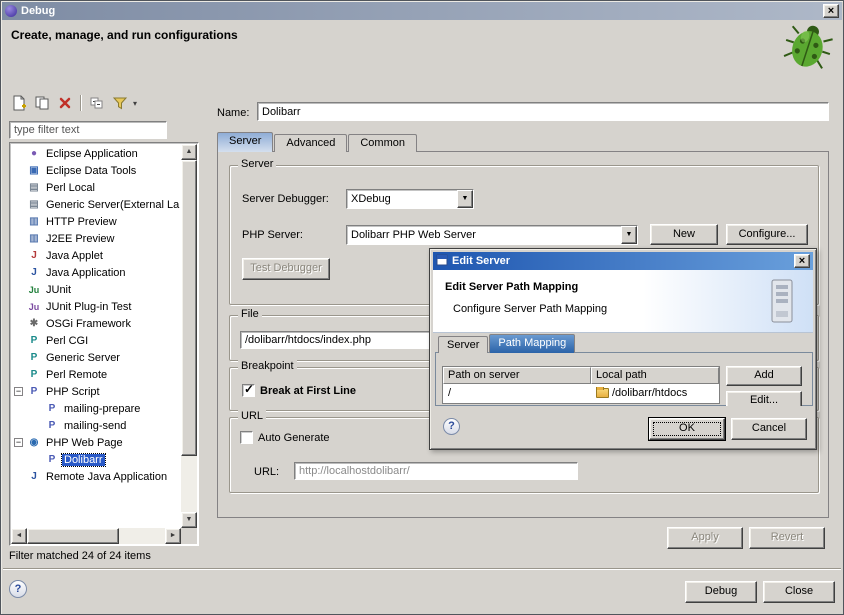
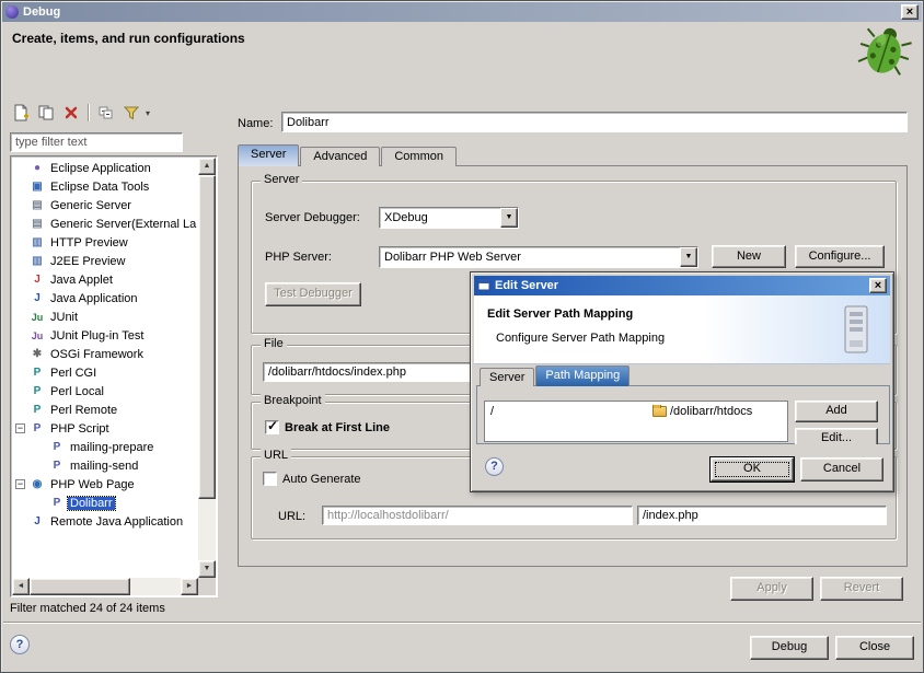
  Debug
  ×
- Create, manage, and run configurations
+ Create, items, and run configurations
  ▾
  type filter text
  ●
  Eclipse Application
  ▣
  Eclipse Data Tools
  ▤
- Perl Local
+ Generic Server
  ▤
  Generic Server(External La
  ▥
  HTTP Preview
  ▥
  J2EE Preview
  J
  Java Applet
  J
  Java Application
  Ju
  JUnit
  Ju
  JUnit Plug-in Test
  ✱
  OSGi Framework
  P
  Perl CGI
  P
- Generic Server
+ Perl Local
  P
  Perl Remote
  −
  P
  PHP Script
  P
  mailing-prepare
  P
  mailing-send
  −
  ◉
  PHP Web Page
  P
  Dolibarr
  J
  Remote Java Application
  Filter matched 24 of 24 items
  Name:
  Dolibarr
  Server
  Advanced
  Common
  Server
  Server Debugger:
  XDebug
  PHP Server:
  Dolibarr PHP Web Server
  New
  Configure...
  Test Debugger
  File
  /dolibarr/htdocs/index.php
  Breakpoint
  Break at First Line
  URL
  Auto Generate
  URL:
  http://localhostdolibarr/
+ /index.php
  Apply
  Revert
  ?
  Debug
  Close
  Edit Server
  ×
  Edit Server Path Mapping
  Configure Server Path Mapping
  Server
  Path Mapping
- Path on server
- Local path
  /
  /dolibarr/htdocs
  Add
  Edit...
  ?
  OK
  Cancel
